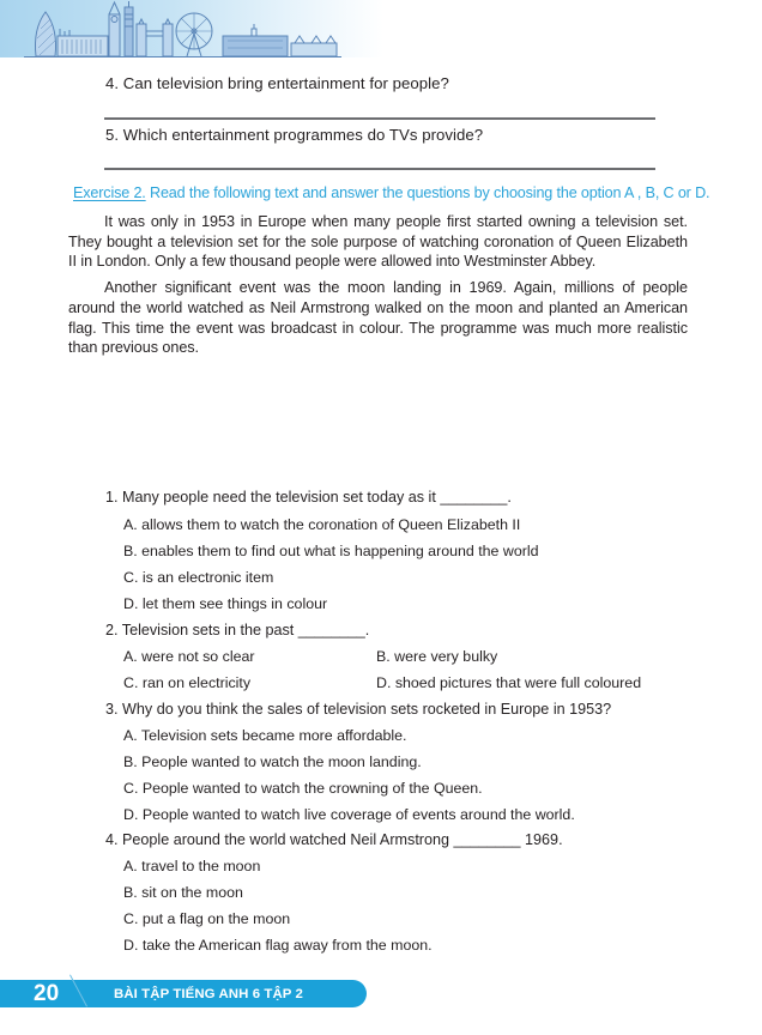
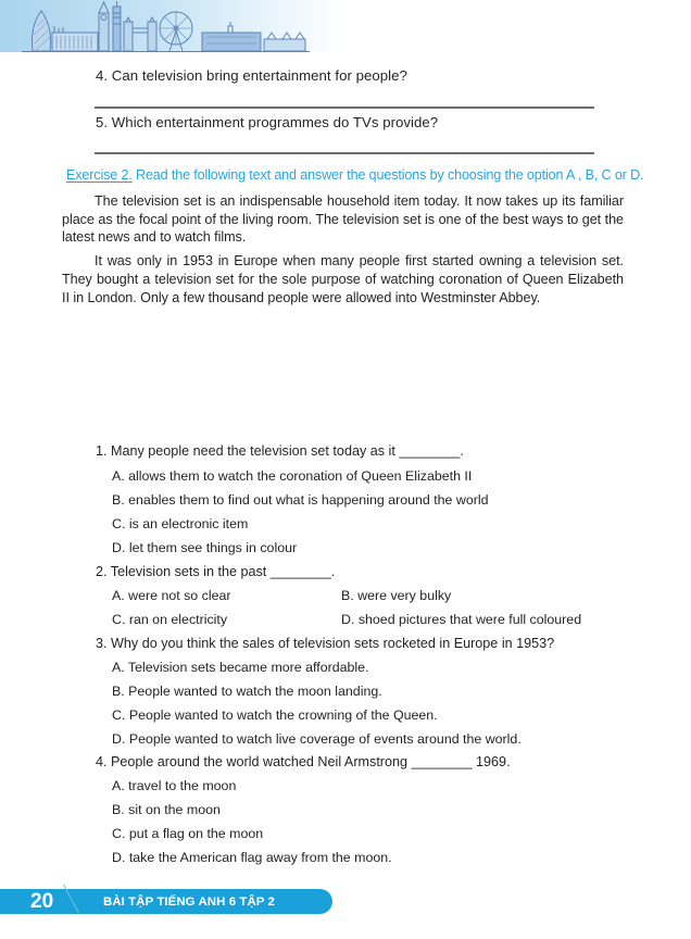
  4. Can television bring entertainment for people?
  5. Which entertainment programmes do TVs provide?
  Exercise 2. Read the following text and answer the questions by choosing the option A , B, C or D.
+ The television set is an indispensable household item today. It now takes up its familiar place as the focal point of the living room. The television set is one of the best ways to get the latest news and to watch films.
  It was only in 1953 in Europe when many people first started owning a television set. They bought a television set for the sole purpose of watching coronation of Queen Elizabeth II in London. Only a few thousand people were allowed into Westminster Abbey.
- Another significant event was the moon landing in 1969. Again, millions of people around the world watched as Neil Armstrong walked on the moon and planted an American flag. This time the event was broadcast in colour. The programme was much more realistic than previous ones.
  1. Many people need the television set today as it ________.
  A. allows them to watch the coronation of Queen Elizabeth II
  B. enables them to find out what is happening around the world
  C. is an electronic item
  D. let them see things in colour
  2. Television sets in the past ________.
  A. were not so clear
  B. were very bulky
  C. ran on electricity
  D. shoed pictures that were full coloured
  3. Why do you think the sales of television sets rocketed in Europe in 1953?
  A. Television sets became more affordable.
  B. People wanted to watch the moon landing.
  C. People wanted to watch the crowning of the Queen.
  D. People wanted to watch live coverage of events around the world.
  4. People around the world watched Neil Armstrong ________ 1969.
  A. travel to the moon
  B. sit on the moon
  C. put a flag on the moon
  D. take the American flag away from the moon.
  20
  BÀI TẬP TIẾNG ANH 6 TẬP 2
